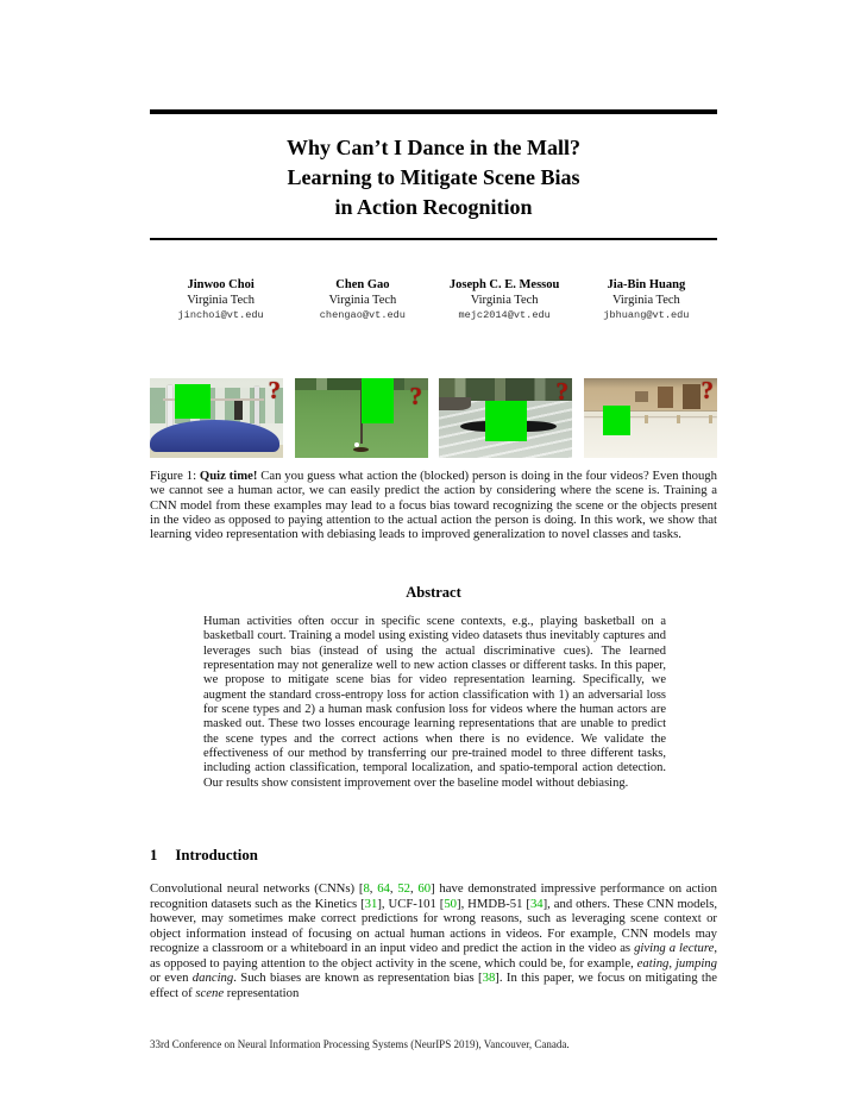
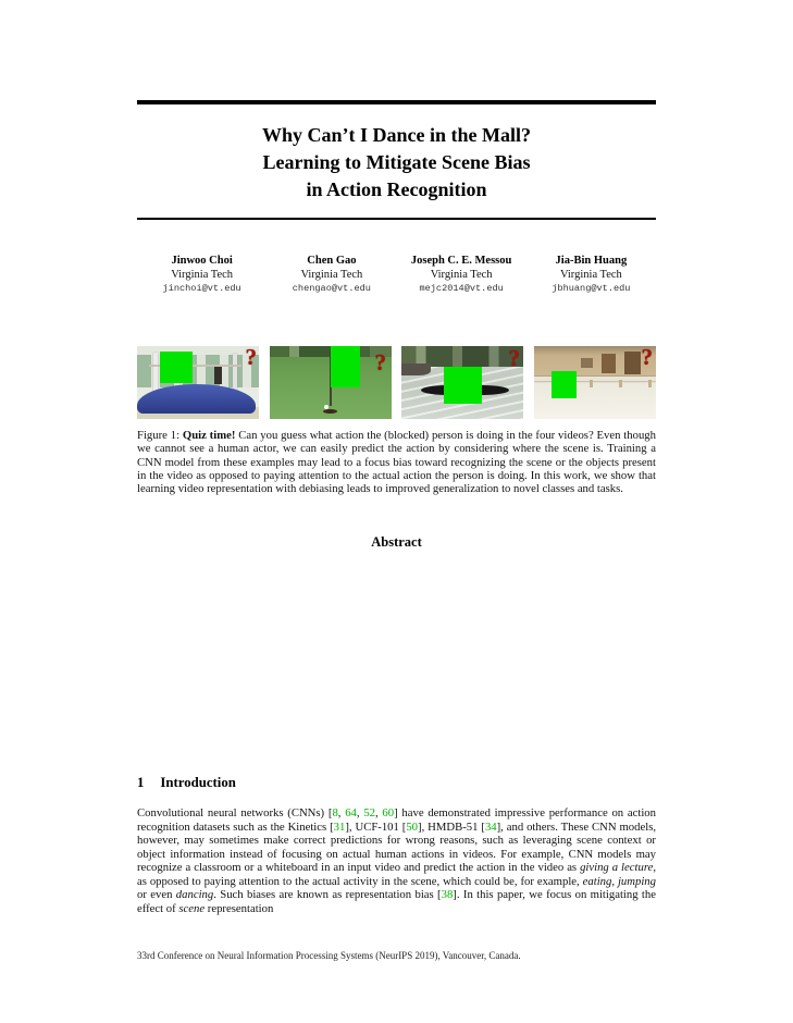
  Why Can’t I Dance in the Mall?
  Learning to Mitigate Scene Bias
  in Action Recognition
  Jinwoo Choi
  Virginia Tech
  jinchoi@vt.edu
  Chen Gao
  Virginia Tech
  chengao@vt.edu
  Joseph C. E. Messou
  Virginia Tech
  mejc2014@vt.edu
  Jia-Bin Huang
  Virginia Tech
  jbhuang@vt.edu
  ?
  ?
  ?
  ?
  Figure 1: Quiz time! Can you guess what action the (blocked) person is doing in the four videos? Even though we cannot see a human actor, we can easily predict the action by considering where the scene is. Training a CNN model from these examples may lead to a focus bias toward recognizing the scene or the objects present in the video as opposed to paying attention to the actual action the person is doing. In this work, we show that learning video representation with debiasing leads to improved generalization to novel classes and tasks.
  Abstract
- Human activities often occur in specific scene contexts, e.g., playing basketball on a basketball court. Training a model using existing video datasets thus inevitably captures and leverages such bias (instead of using the actual discriminative cues). The learned representation may not generalize well to new action classes or different tasks. In this paper, we propose to mitigate scene bias for video representation learning. Specifically, we augment the standard cross-entropy loss for action classification with 1) an adversarial loss for scene types and 2) a human mask confusion loss for videos where the human actors are masked out. These two losses encourage learning representations that are unable to predict the scene types and the correct actions when there is no evidence. We validate the effectiveness of our method by transferring our pre-trained model to three different tasks, including action classification, temporal localization, and spatio-temporal action detection. Our results show consistent improvement over the baseline model without debiasing.
  1 Introduction
- Convolutional neural networks (CNNs) [8, 64, 52, 60] have demonstrated impressive performance on action recognition datasets such as the Kinetics [31], UCF-101 [50], HMDB-51 [34], and others. These CNN models, however, may sometimes make correct predictions for wrong reasons, such as leveraging scene context or object information instead of focusing on actual human actions in videos. For example, CNN models may recognize a classroom or a whiteboard in an input video and predict the action in the video as giving a lecture, as opposed to paying attention to the object activity in the scene, which could be, for example, eating, jumping or even dancing. Such biases are known as representation bias [38]. In this paper, we focus on mitigating the effect of scene representation
+ Convolutional neural networks (CNNs) [8, 64, 52, 60] have demonstrated impressive performance on action recognition datasets such as the Kinetics [31], UCF-101 [50], HMDB-51 [34], and others. These CNN models, however, may sometimes make correct predictions for wrong reasons, such as leveraging scene context or object information instead of focusing on actual human actions in videos. For example, CNN models may recognize a classroom or a whiteboard in an input video and predict the action in the video as giving a lecture, as opposed to paying attention to the actual activity in the scene, which could be, for example, eating, jumping or even dancing. Such biases are known as representation bias [38]. In this paper, we focus on mitigating the effect of scene representation
  33rd Conference on Neural Information Processing Systems (NeurIPS 2019), Vancouver, Canada.
